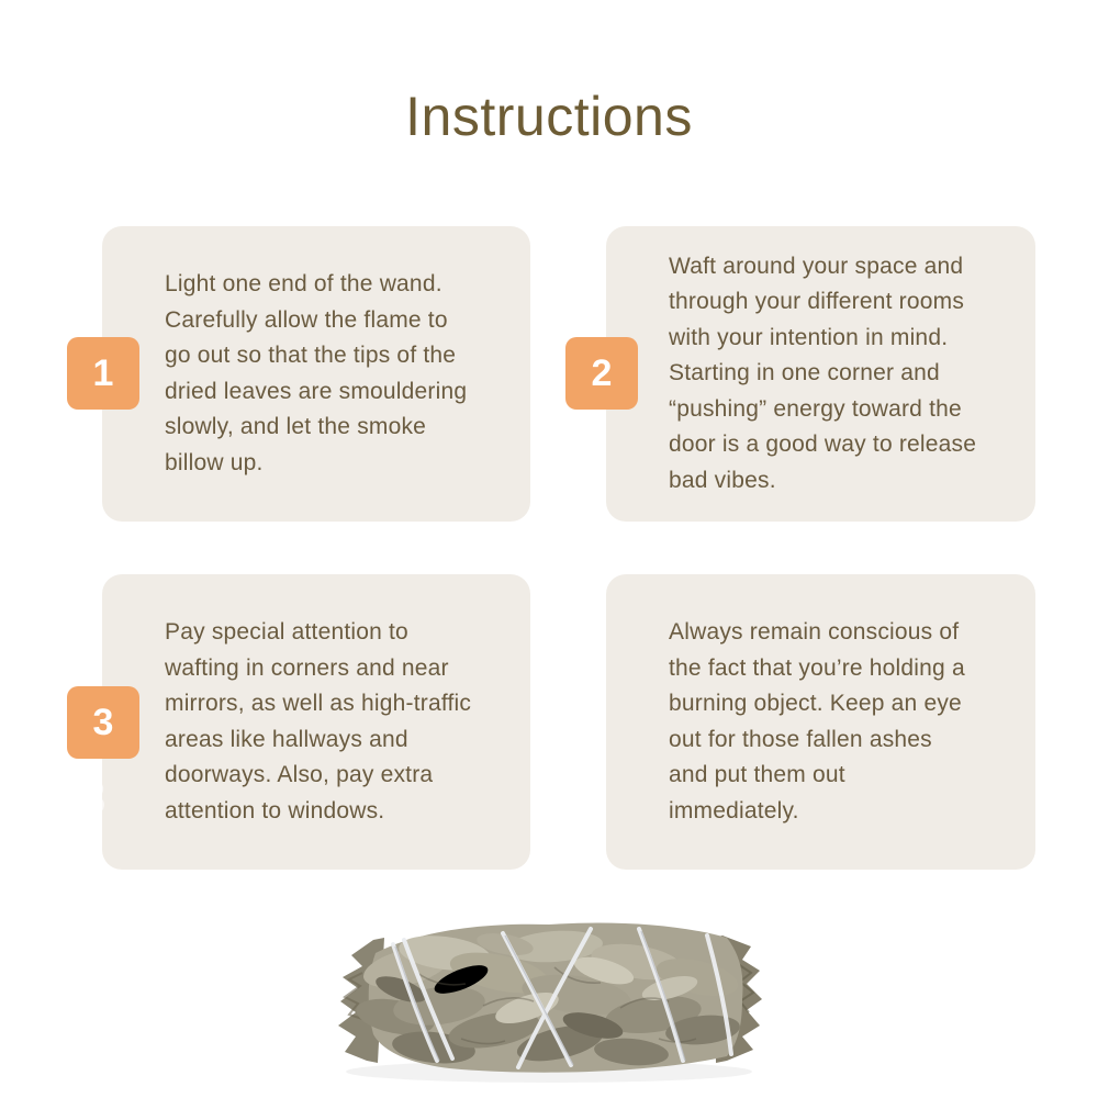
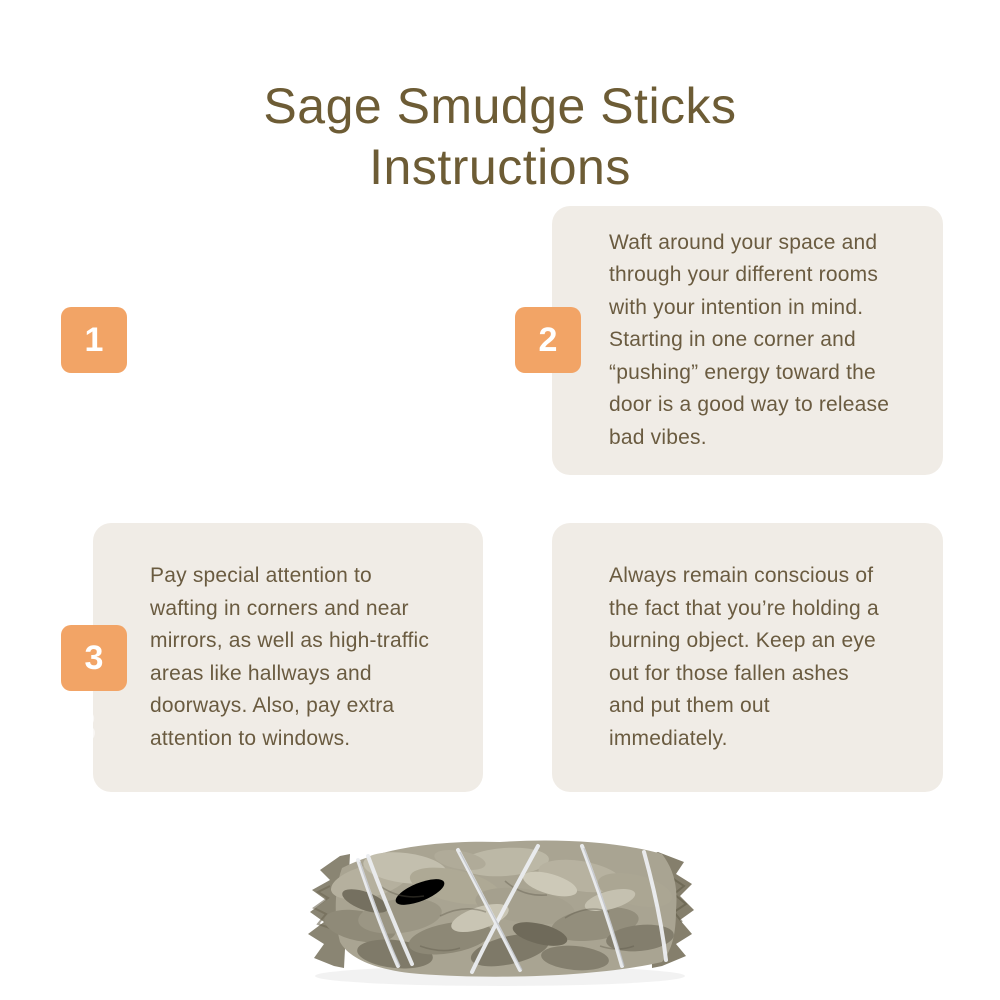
+ Sage Smudge Sticks
  Instructions
- Light one end of the wand.
- Carefully allow the flame to
- go out so that the tips of the
- dried leaves are smouldering
- slowly, and let the smoke
- billow up.
  Waft around your space and
  through your different rooms
  with your intention in mind.
  Starting in one corner and
  “pushing” energy toward the
  door is a good way to release
  bad vibes.
  Pay special attention to
  wafting in corners and near
  mirrors, as well as high-traffic
  areas like hallways and
  doorways. Also, pay extra
  attention to windows.
  Always remain conscious of
  the fact that you’re holding a
  burning object. Keep an eye
  out for those fallen ashes
  and put them out
  immediately.
  1
  2
  3
  3
